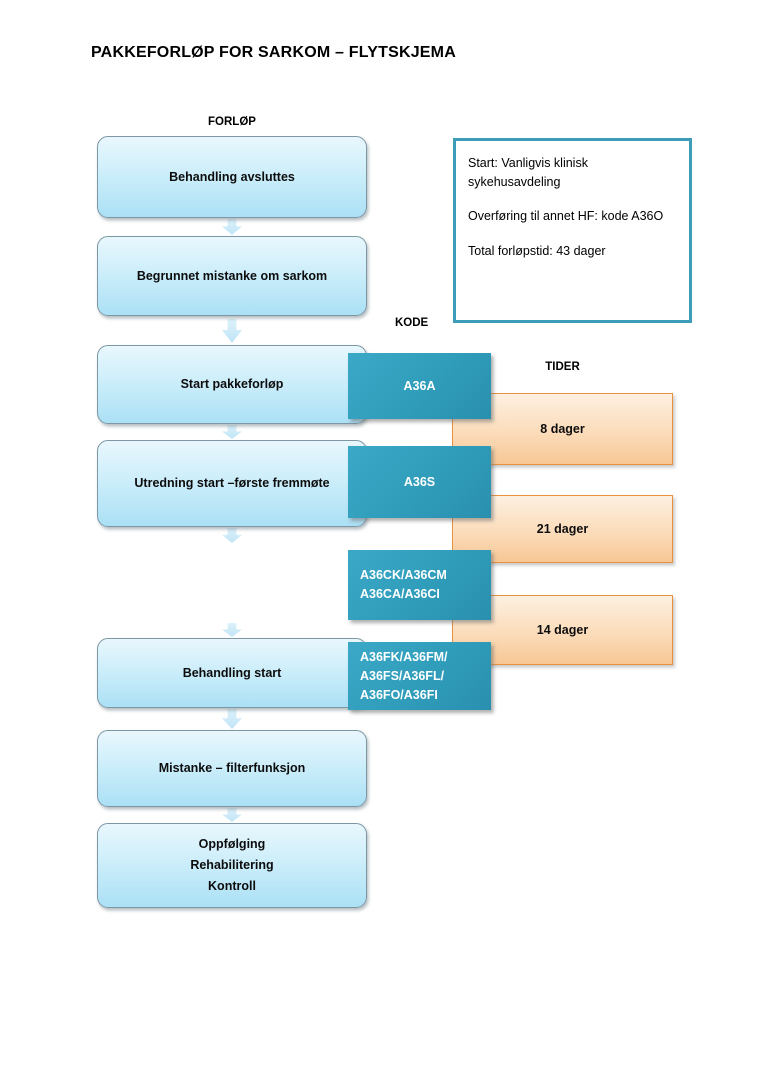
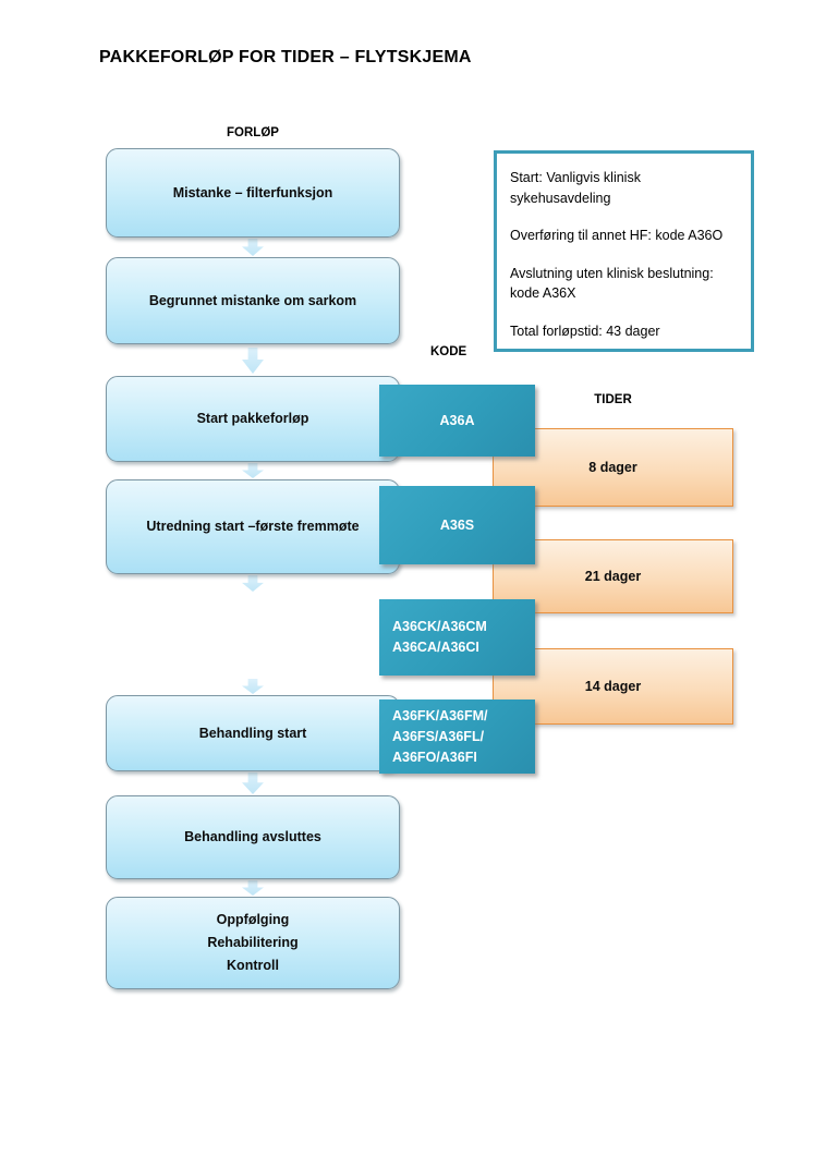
- PAKKEFORLØP FOR SARKOM – FLYTSKJEMA
+ PAKKEFORLØP FOR TIDER – FLYTSKJEMA
  FORLØP
  KODE
  TIDER
- Behandling avsluttes
+ Mistanke – filterfunksjon
  Begrunnet mistanke om sarkom
  Start pakkeforløp
  Utredning start –første fremmøte
  Behandling start
- Mistanke – filterfunksjon
+ Behandling avsluttes
  Oppfølging
  Rehabilitering
  Kontroll
  A36A
  A36S
  A36CK/A36CM
  A36CA/A36CI
  A36FK/A36FM/
  A36FS/A36FL/
  A36FO/A36FI
  8 dager
  21 dager
  14 dager
  Start: Vanligvis klinisk sykehusavdeling
  Overføring til annet HF: kode A36O
+ Avslutning uten klinisk beslutning: kode A36X
  Total forløpstid: 43 dager
